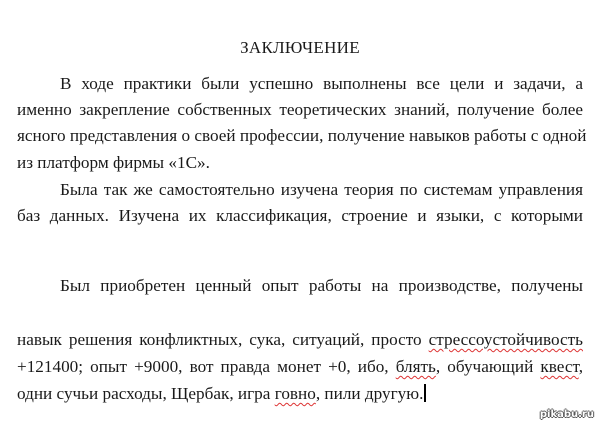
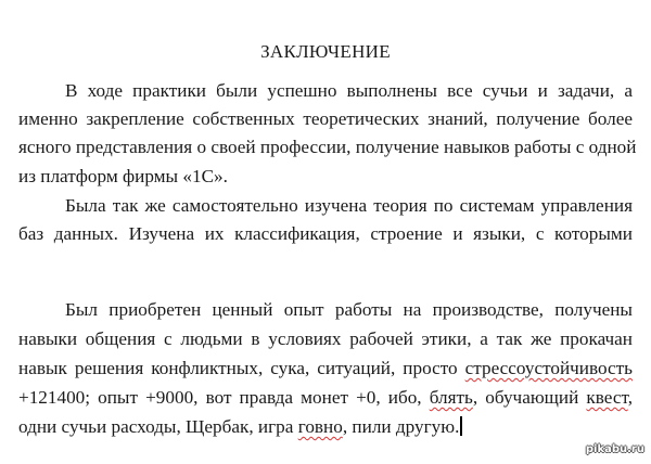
  ЗАКЛЮЧЕНИЕ
- В ходе практики были успешно выполнены все цели и задачи, а
+ В ходе практики были успешно выполнены все сучьи и задачи, а
  именно закрепление собственных теоретических знаний, получение более
  ясного представления о своей профессии, получение навыков работы с одной
  из платформ фирмы «1С».
  Была так же самостоятельно изучена теория по системам управления
  баз данных. Изучена их классификация, строение и языки, с которыми
  Был приобретен ценный опыт работы на производстве, получены
+ навыки общения с людьми в условиях рабочей этики, а так же прокачан
  навык решения конфликтных, сука, ситуаций, просто стрессоустойчивость
  +121400; опыт +9000, вот правда монет +0, ибо, блять, обучающий квест,
  одни сучьи расходы, Щербак, игра говно, пили другую.
  pikabu.ru
